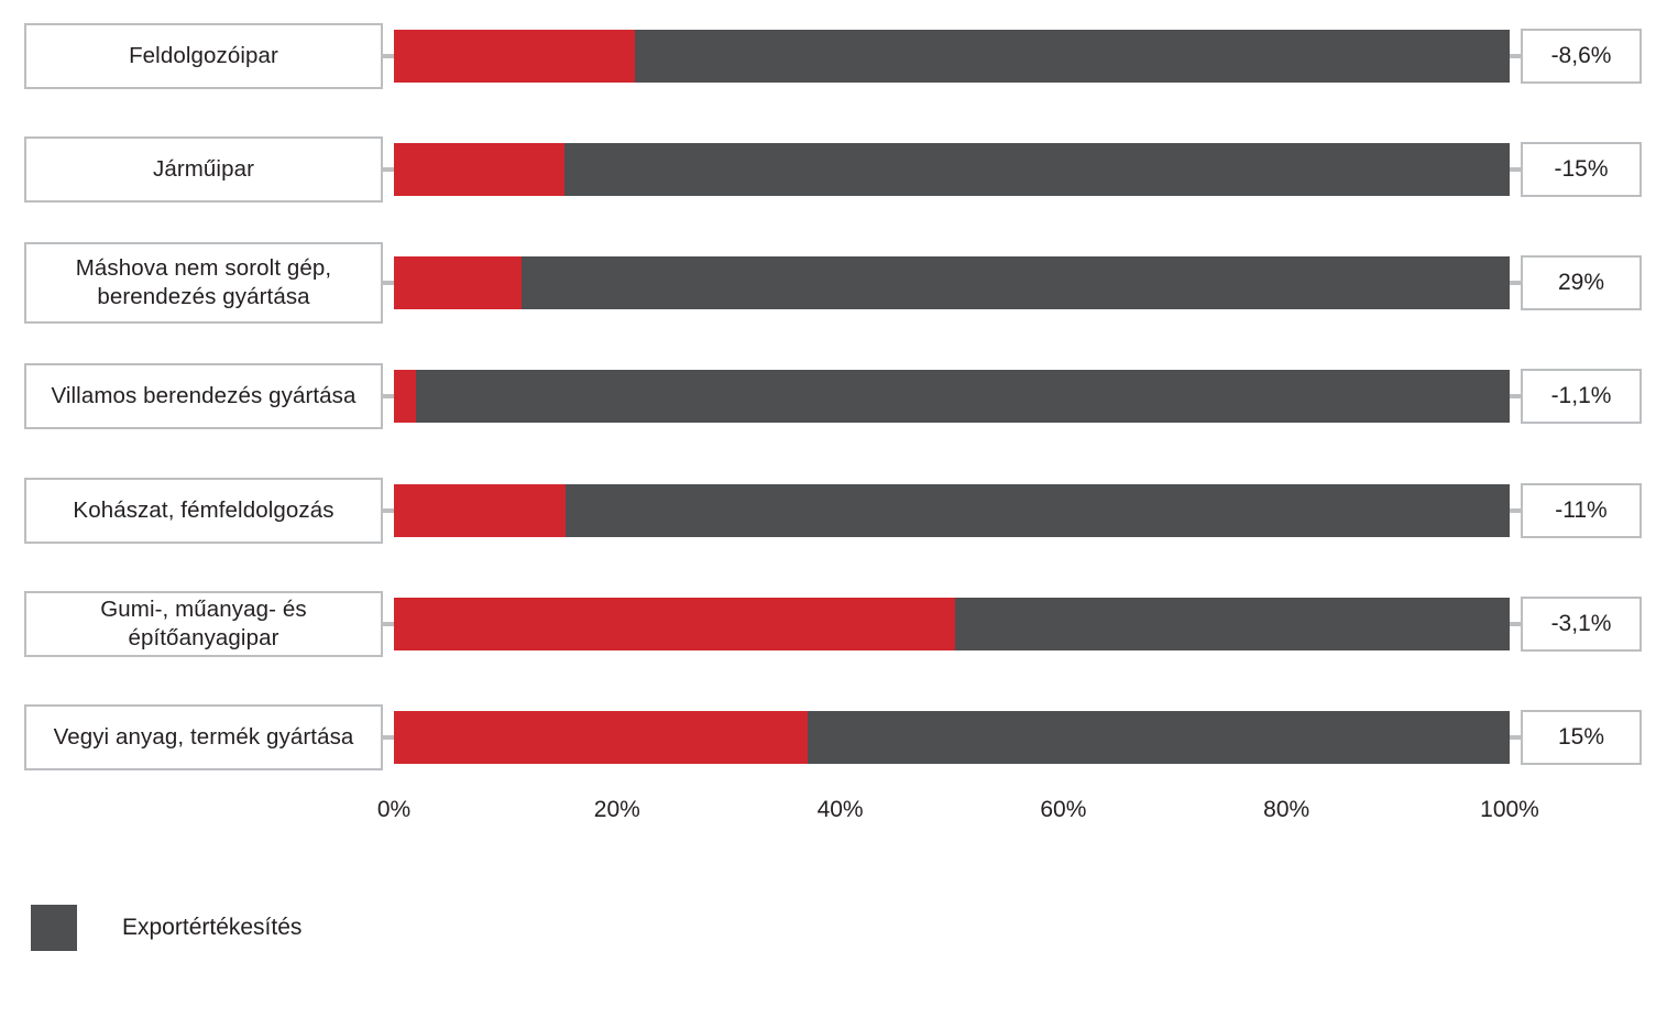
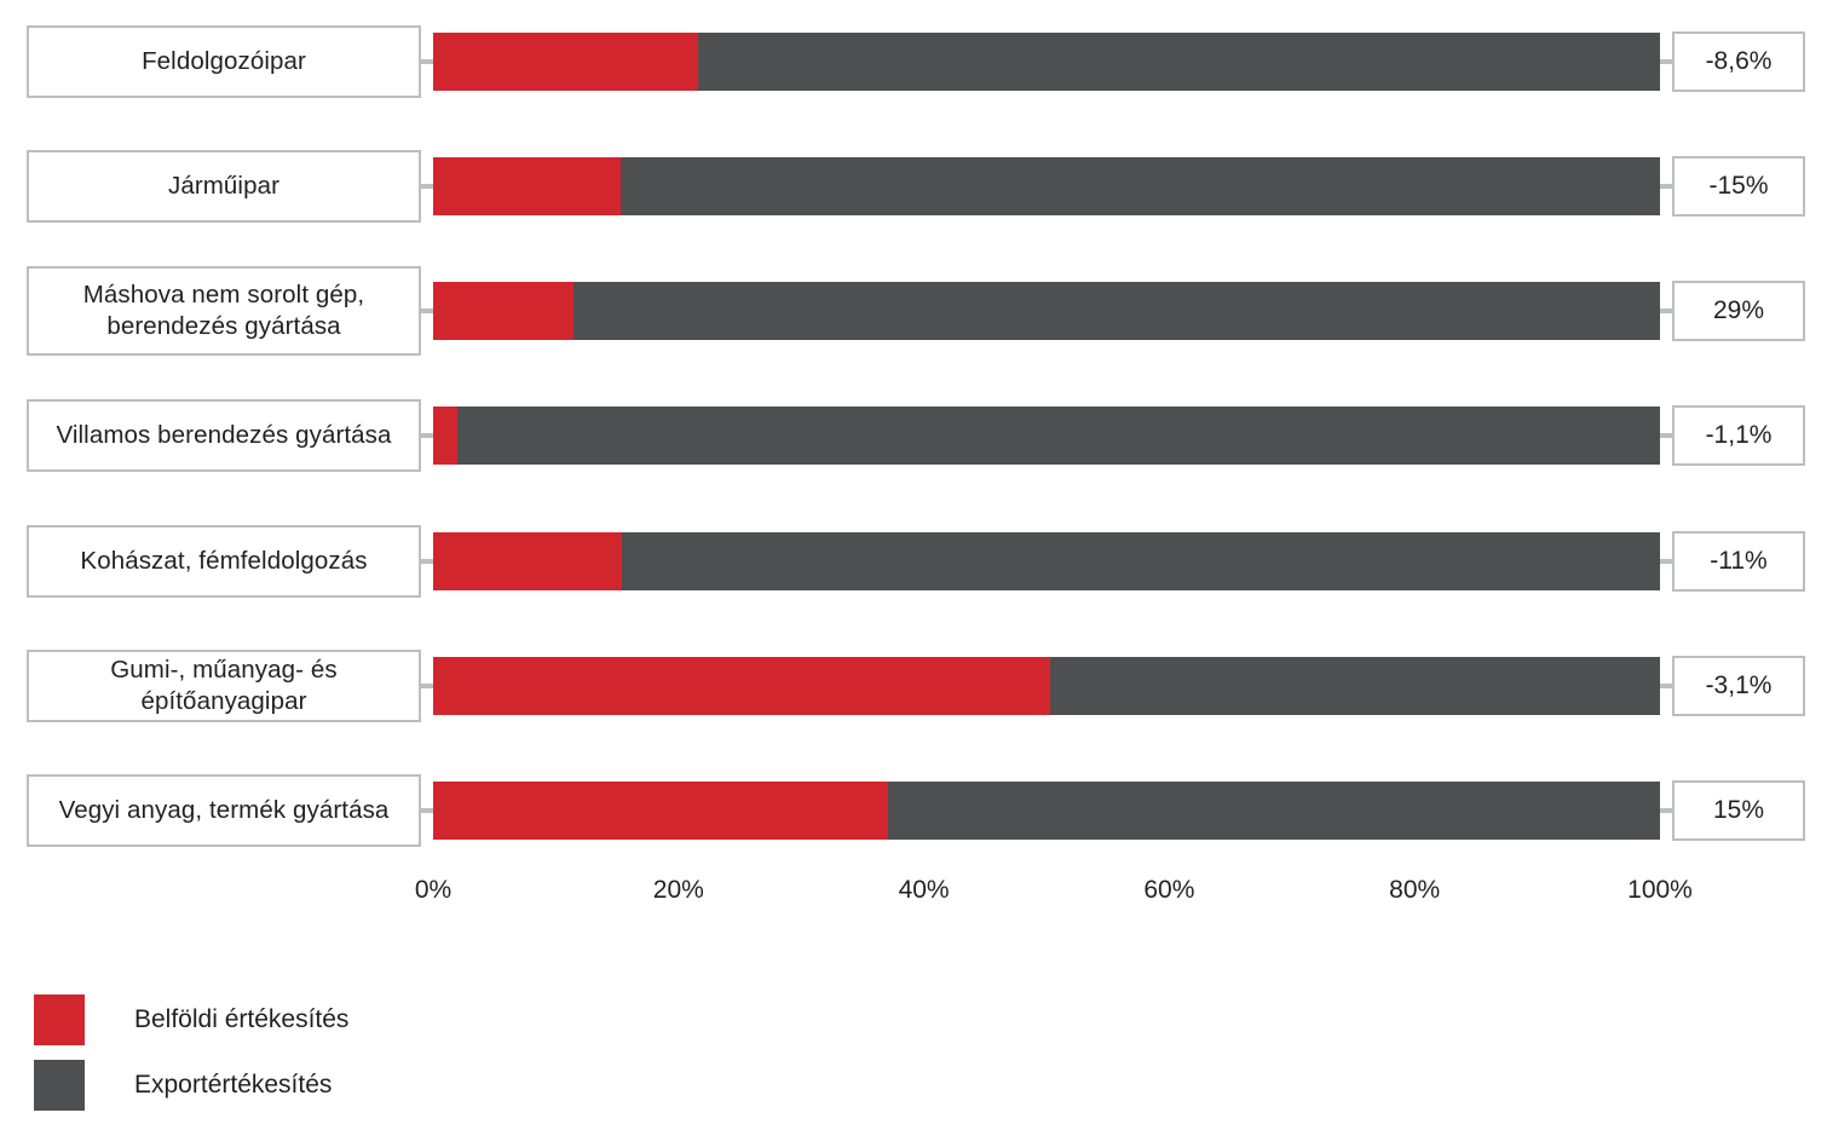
  Feldolgozóipar
  -8,6%
  Járműipar
  -15%
  Máshova nem sorolt gép, berendezés gyártása
  29%
  Villamos berendezés gyártása
  -1,1%
  Kohászat, fémfeldolgozás
  -11%
  Gumi-, műanyag- és építőanyagipar
  -3,1%
  Vegyi anyag, termék gyártása
  15%
  0%
  20%
  40%
  60%
  80%
  100%
+ Belföldi értékesítés
  Exportértékesítés
